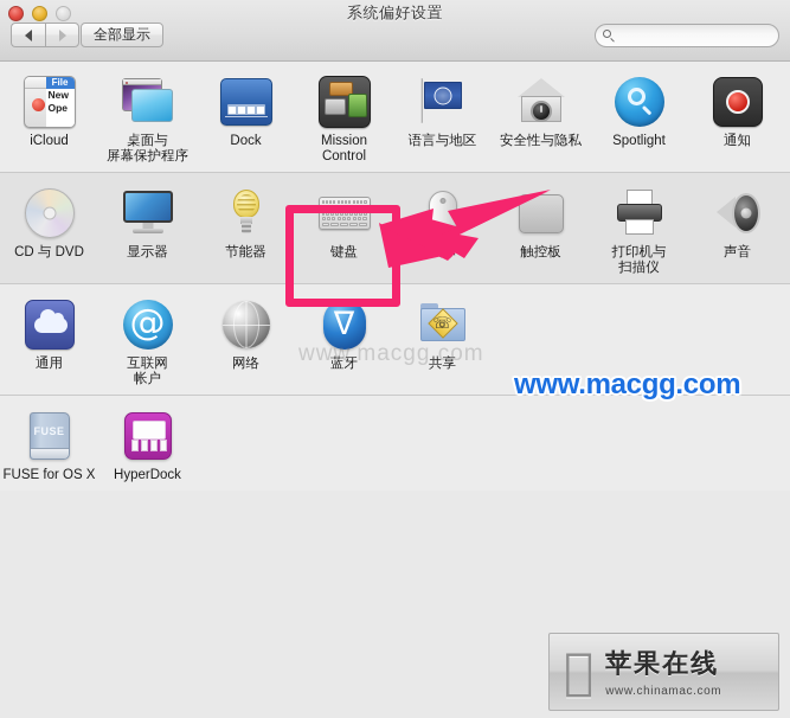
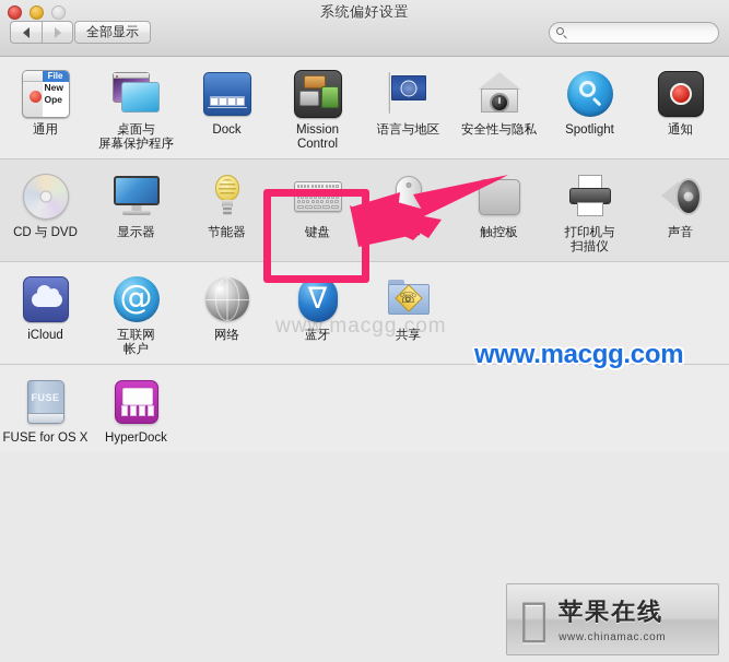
  系统偏好设置
  全部显示
  File
  New
  Ope
- iCloud
+ 通用
  桌面与
  屏幕保护程序
  Dock
  Mission
  Control
  语言与地区
  安全性与隐私
  Spotlight
  通知
  CD 与 DVD
  显示器
  节能器
  键盘
  触控板
  打印机与
  扫描仪
  声音
- 通用
+ iCloud
  @
  互联网
  帐户
  网络
  ᐁ
  蓝牙
  ☏
  共享
  FUSE
  FUSE for OS X
  HyperDock
  www.macgg.com
  www.macgg.com
  
  苹果在线
  www.chinamac.com
